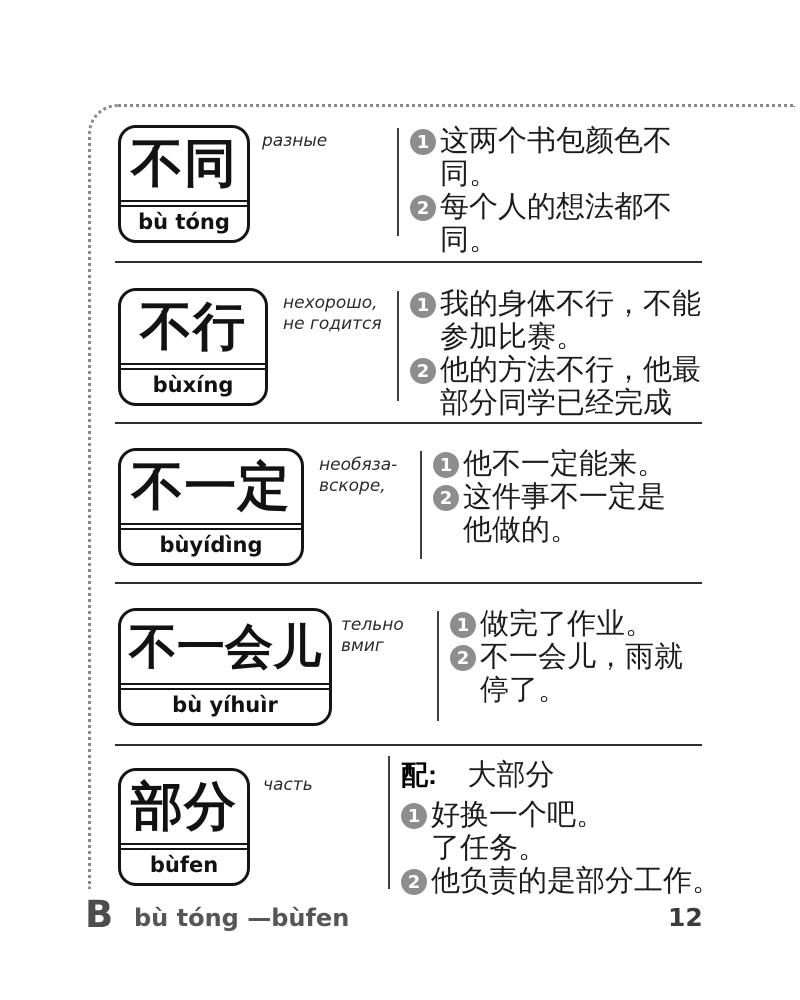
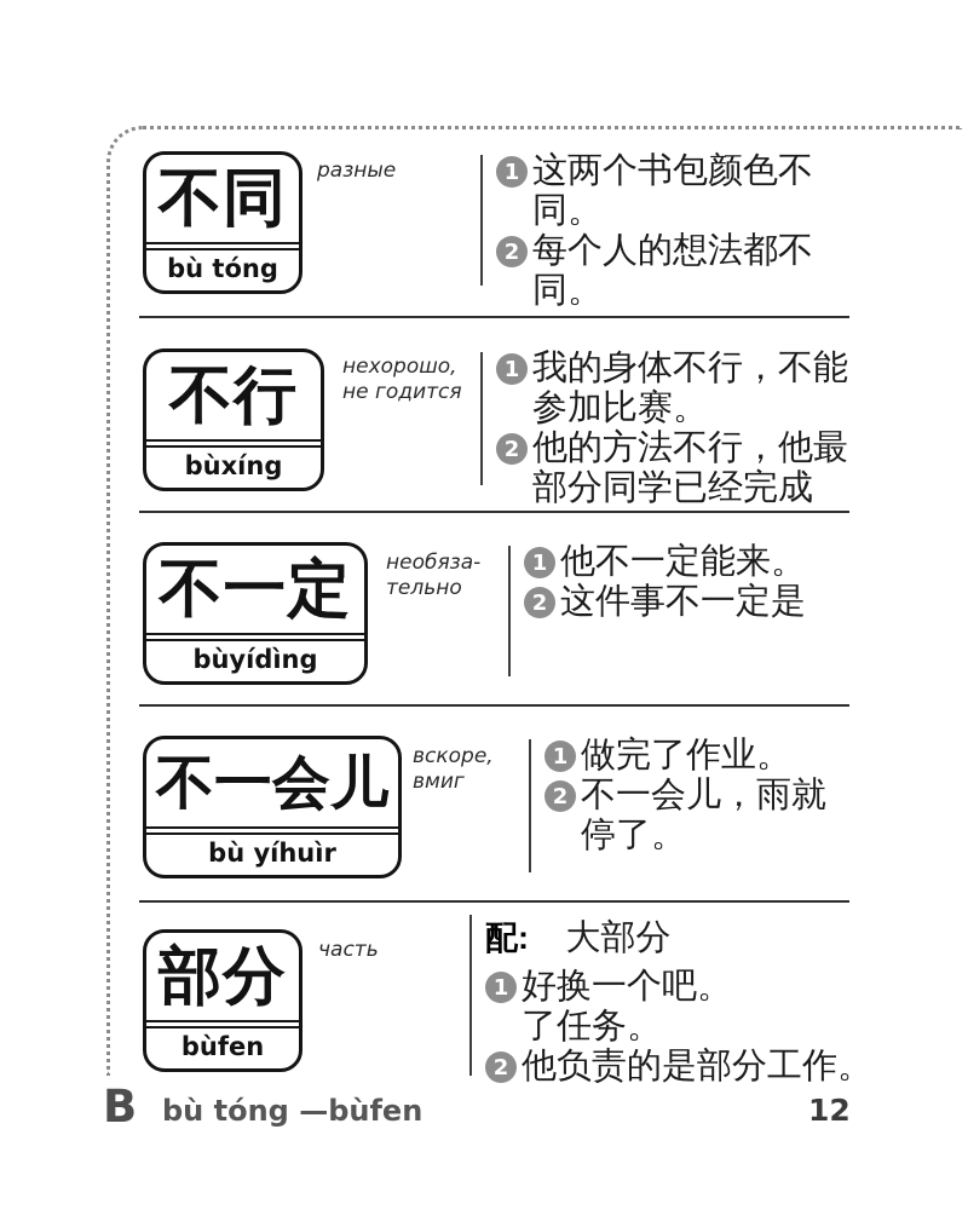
  不同
  bù tóng
  разные
  1
  这两个书包颜色不
  同。
  2
  每个人的想法都不
  同。
  不行
  bùxíng
  нехорошо,
  не годится
  1
  我的身体不行，不能
  参加比赛。
  2
  他的方法不行，他最
  部分同学已经完成
  不一定
  bùyídìng
  необяза-
- вскоре,
+ тельно
  1
  他不一定能来。
  2
  这件事不一定是
- 他做的。
  不一会儿
  bù yíhuìr
- тельно
+ вскоре,
  вмиг
  1
  做完了作业。
  2
  不一会儿，雨就
  停了。
  部分
  bùfen
  часть
  配: 大部分
  1
  好换一个吧。
  了任务。
  2
  他负责的是部分工作。
  B
  bù tóng —bùfen
  12
